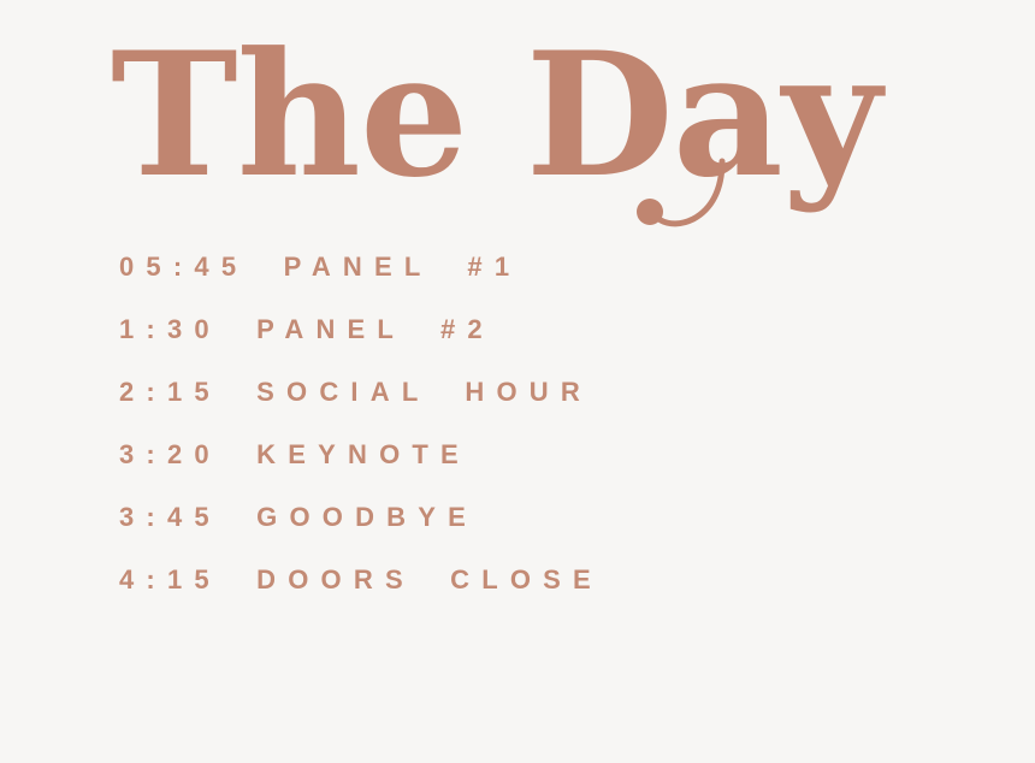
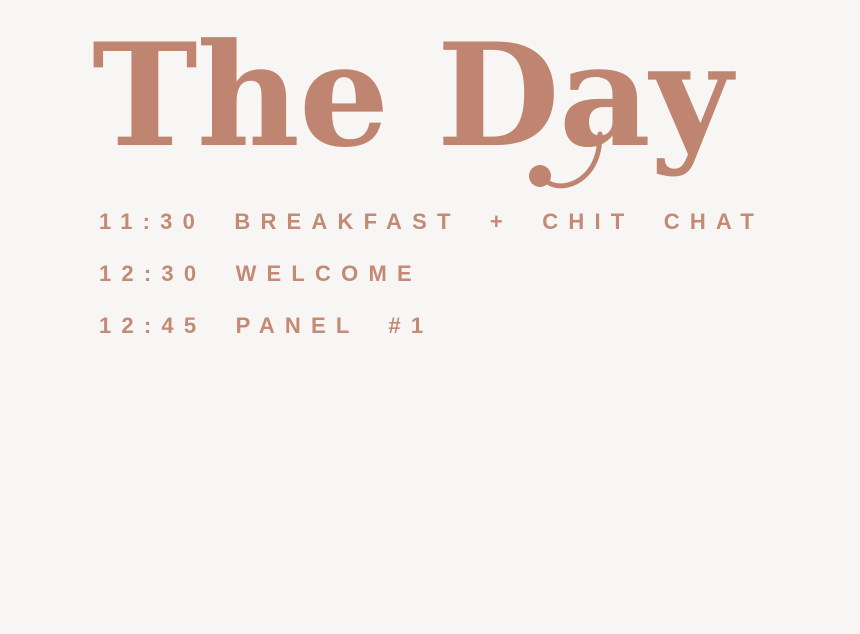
  The Day
+ 11:30 BREAKFAST + CHIT CHAT
+ 12:30 WELCOME
- 05:45 PANEL #1
+ 12:45 PANEL #1
- 1:30 PANEL #2
- 2:15 SOCIAL HOUR
- 3:20 KEYNOTE
- 3:45 GOODBYE
- 4:15 DOORS CLOSE
